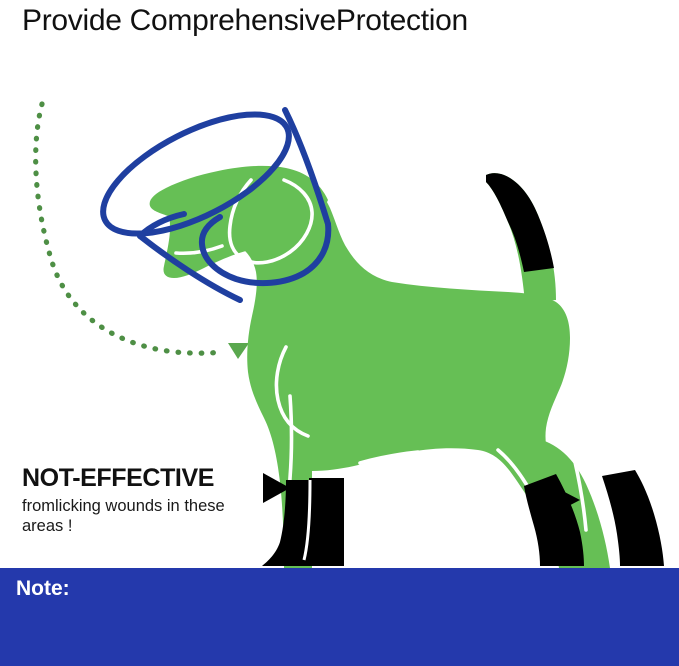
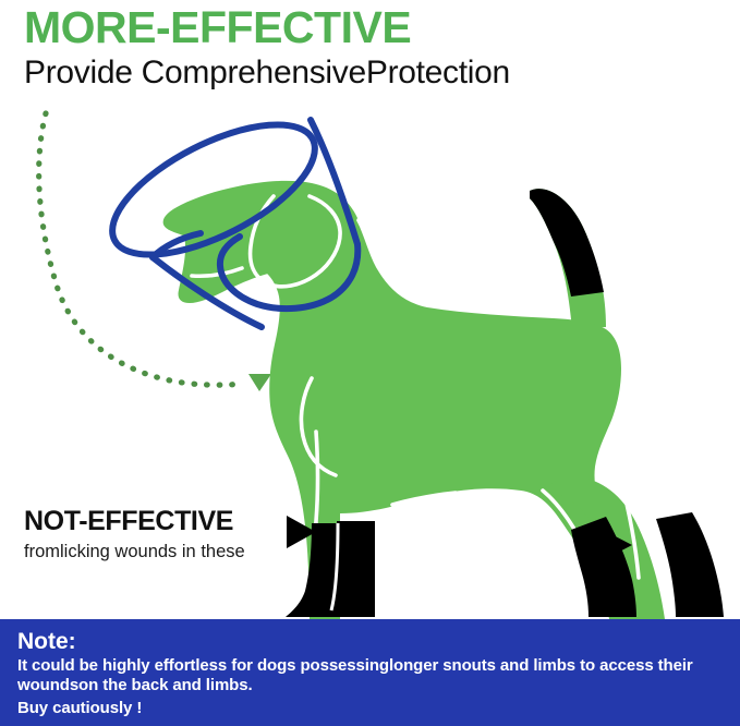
+ MORE-EFFECTIVE
  Provide ComprehensiveProtection
  NOT-EFFECTIVE
  fromlicking wounds in these
- areas !
  Note:
+ It could be highly effortless for dogs possessinglonger snouts and limbs to access their
+ woundson the back and limbs.
+ Buy cautiously !
